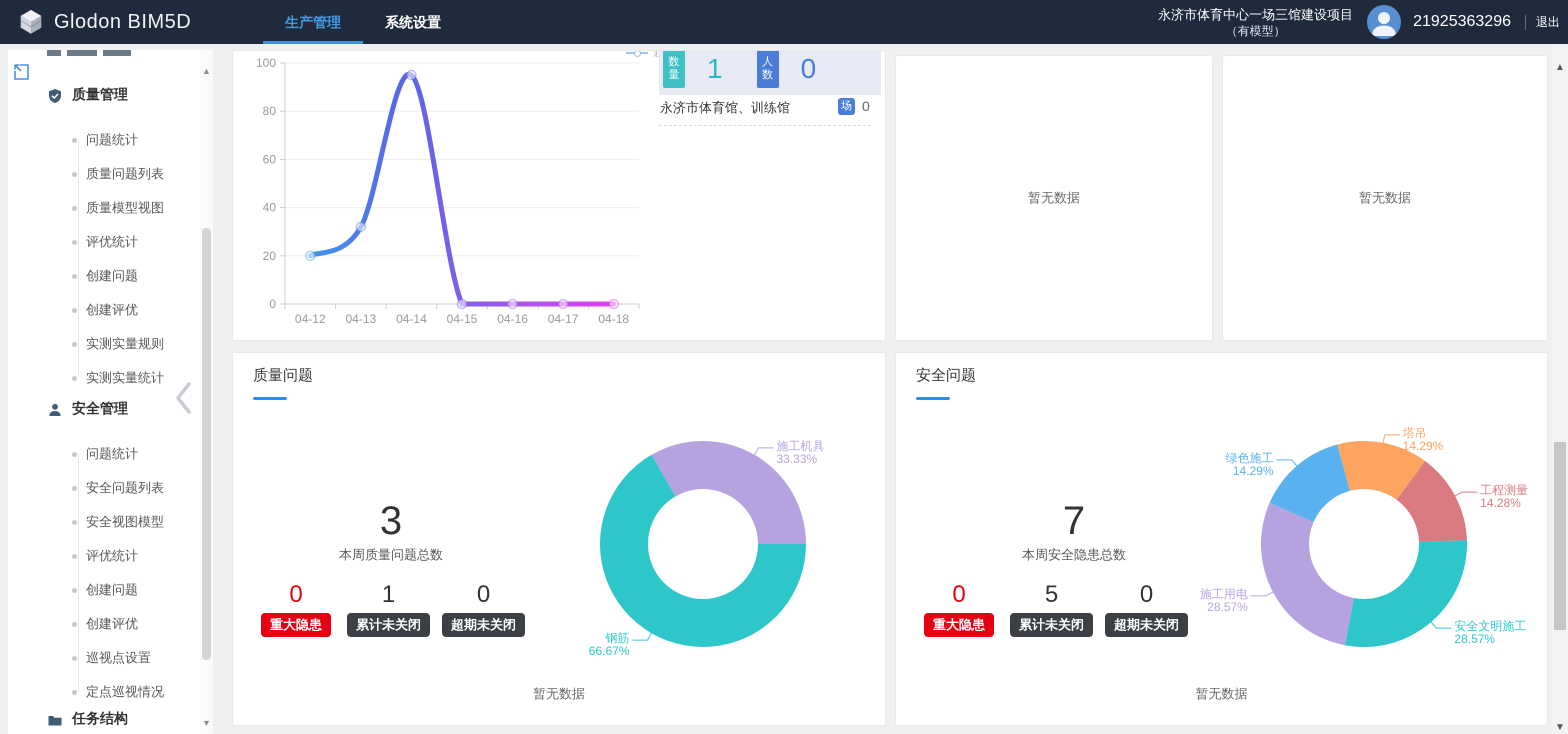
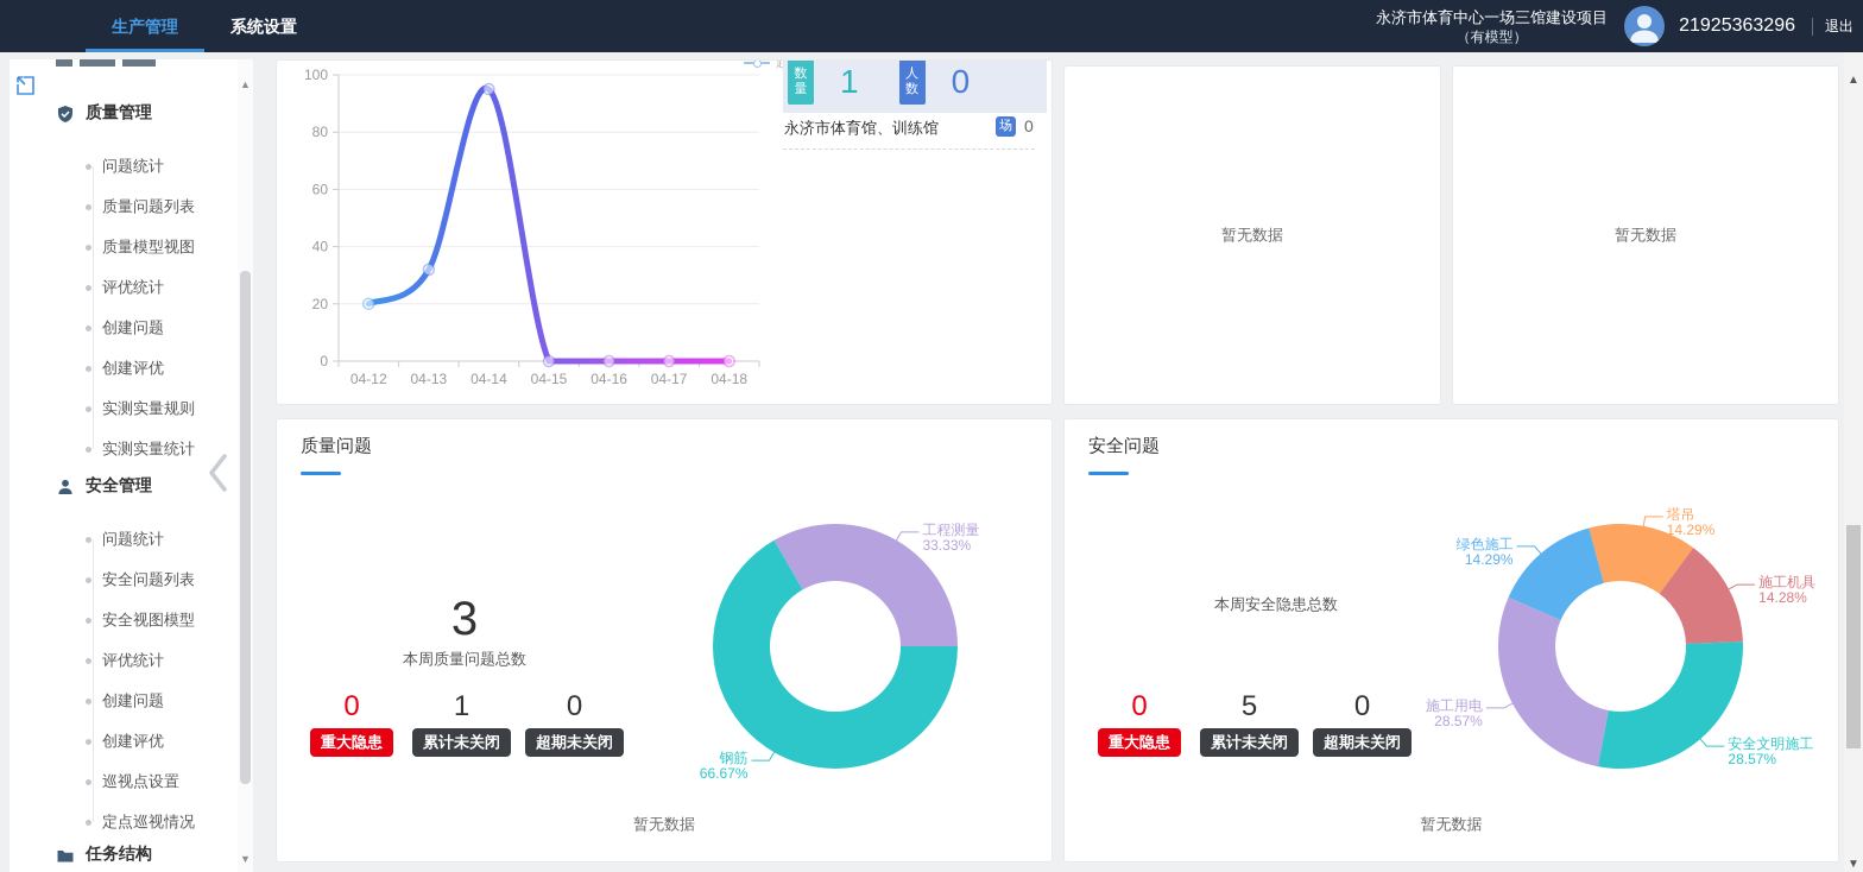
- Glodon BIM5D
  生产管理
  系统设置
  永济市体育中心一场三馆建设项目
  （有模型）
  21925363296
  退出
  质量管理
  问题统计
  质量问题列表
  质量模型视图
  评优统计
  创建问题
  创建评优
  实测实量规则
  实测实量统计
  安全管理
  问题统计
  安全问题列表
  安全视图模型
  评优统计
  创建问题
  创建评优
  巡视点设置
  定点巡视情况
  任务结构
  ▲
  ▼
  0
  20
  40
  60
  80
  100
  04-12
  04-13
  04-14
  04-15
  04-16
  04-17
  04-18
  数量
  1
  人数
  0
  永济市体育馆、训练馆
  场
  0
  暂无数据
  暂无数据
  质量问题
  3
  本周质量问题总数
  0
  重大隐患
  1
  累计未关闭
  0
  超期未关闭
- 施工机具
+ 工程测量
  33.33%
  钢筋
  66.67%
  暂无数据
  安全问题
- 7
  本周安全隐患总数
  0
  重大隐患
  5
  累计未关闭
  0
  超期未关闭
  塔吊
  14.29%
- 工程测量
+ 施工机具
  14.28%
  安全文明施工
  28.57%
  施工用电
  28.57%
  绿色施工
  14.29%
  暂无数据
  ▲
  ▼
